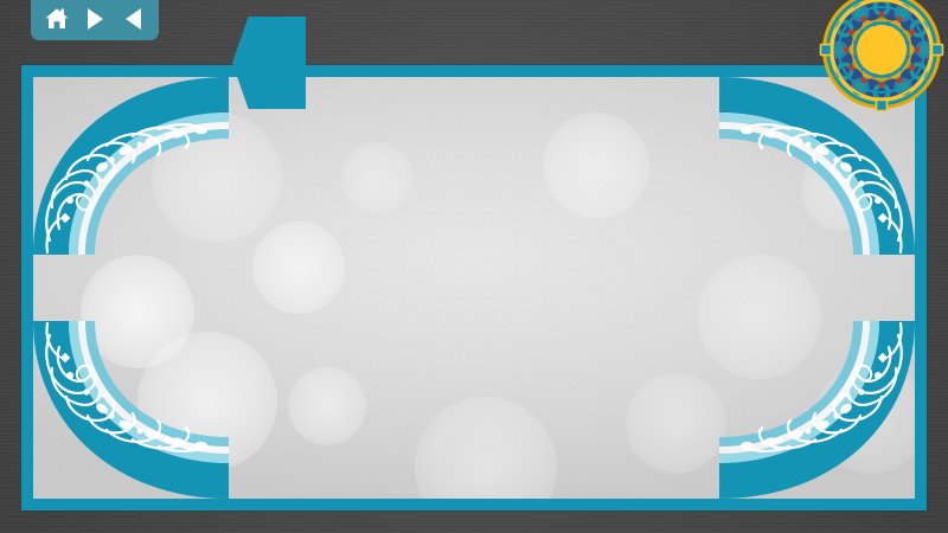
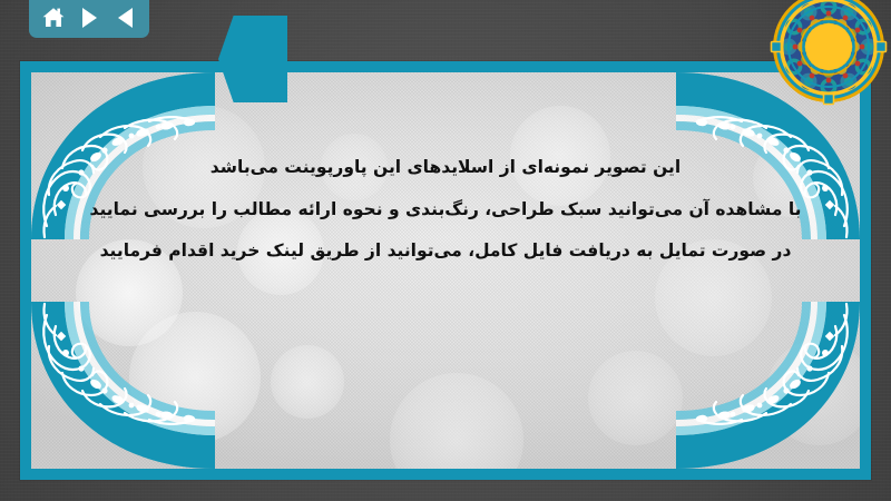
+ این تصویر نمونه‌ای از اسلایدهای این پاورپوینت می‌باشد
+ با مشاهده آن می‌توانید سبک طراحی، رنگ‌بندی و نحوه ارائه مطالب را بررسی نمایید
+ در صورت تمایل به دریافت فایل کامل، می‌توانید از طریق لینک خرید اقدام فرمایید
